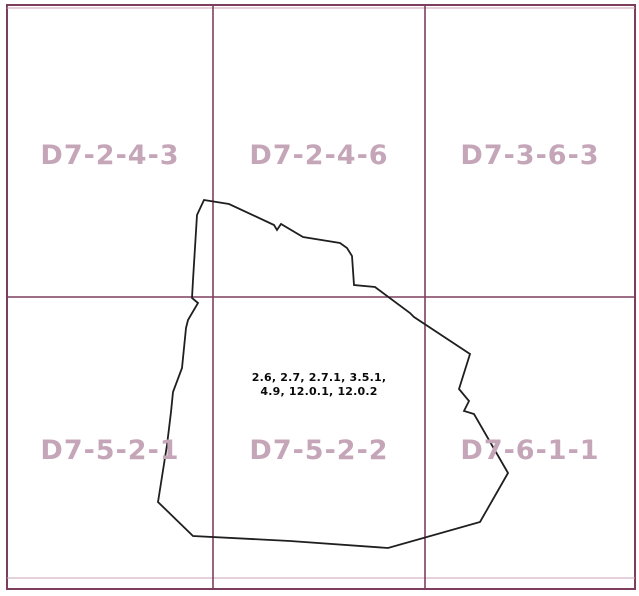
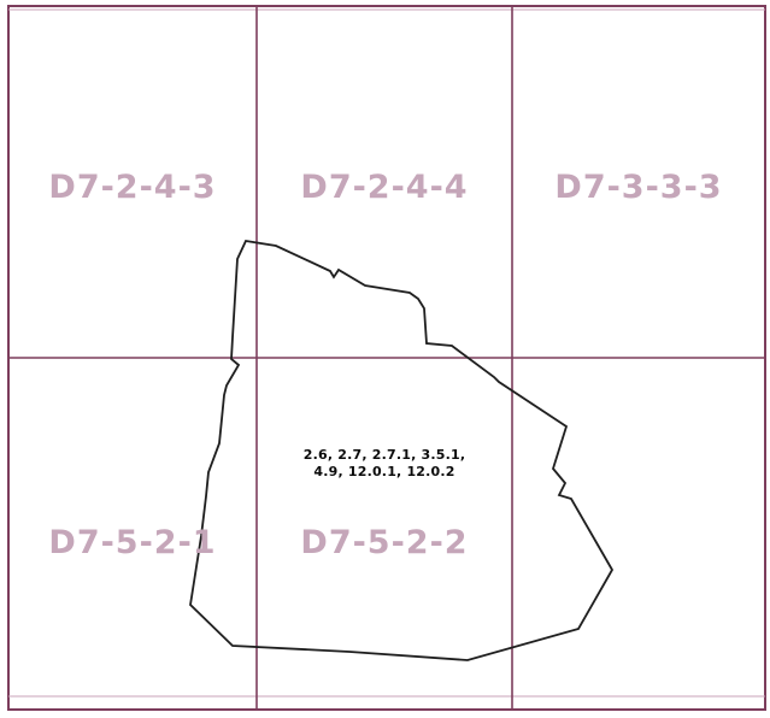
  D7-2-4-3
- D7-2-4-6
+ D7-2-4-4
- D7-3-6-3
+ D7-3-3-3
  D7-5-2-1
  D7-5-2-2
- D7-6-1-1
  2.6, 2.7, 2.7.1, 3.5.1,
  4.9, 12.0.1, 12.0.2
